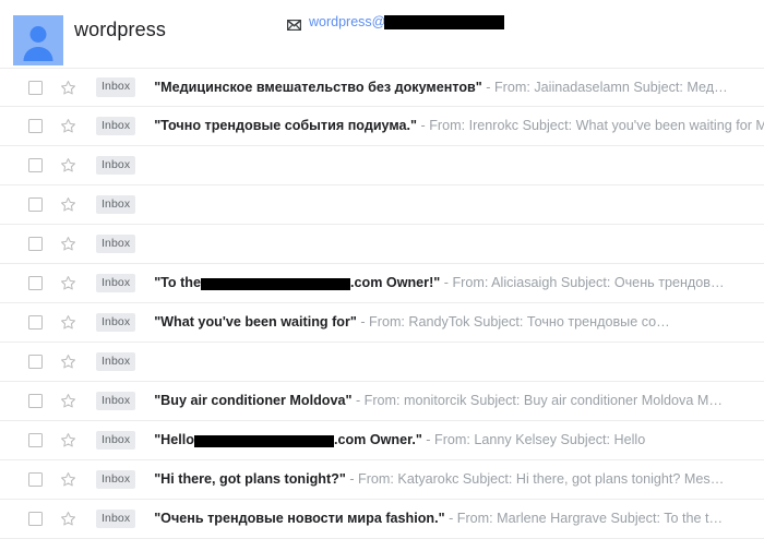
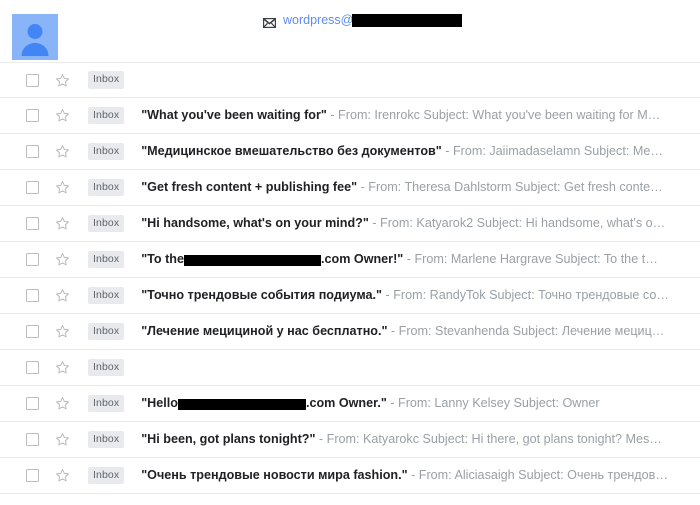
- wordpress
  wordpress@
  Inbox
- "Медицинское вмешательство без документов" - From: Jaiinadaselamn Subject: Мед…
  Inbox
- "Точно трендовые события подиума." - From: Irenrokc Subject: What you've been waiting for M
+ "What you've been waiting for" - From: Irenrokc Subject: What you've been waiting for M…
  Inbox
+ "Медицинское вмешательство без документов" - From: Jaiimadaselamn Subject: Me…
  Inbox
+ "Get fresh content + publishing fee" - From: Theresa Dahlstorm Subject: Get fresh conte…
  Inbox
+ "Hi handsome, what's on your mind?" - From: Katyarok2 Subject: Hi handsome, what's o…
  Inbox
- "To the .com Owner!" - From: Aliciasaigh Subject: Очень трендов…
+ "To the .com Owner!" - From: Marlene Hargrave Subject: To the t…
  Inbox
- "What you've been waiting for" - From: RandyTok Subject: Точно трендовые со…
+ "Точно трендовые события подиума." - From: RandyTok Subject: Точно трендовые со…
  Inbox
+ "Лечение мецициной у нас бесплатно." - From: Stevanhenda Subject: Лечение мециц…
  Inbox
- "Buy air conditioner Moldova" - From: monitorcik Subject: Buy air conditioner Moldova M…
  Inbox
- "Hello .com Owner." - From: Lanny Kelsey Subject: Hello
+ "Hello .com Owner." - From: Lanny Kelsey Subject: Owner
  Inbox
- "Hi there, got plans tonight?" - From: Katyarokc Subject: Hi there, got plans tonight? Mes…
+ "Hi been, got plans tonight?" - From: Katyarokc Subject: Hi there, got plans tonight? Mes…
  Inbox
- "Очень трендовые новости мира fashion." - From: Marlene Hargrave Subject: To the t…
+ "Очень трендовые новости мира fashion." - From: Aliciasaigh Subject: Очень трендов…
